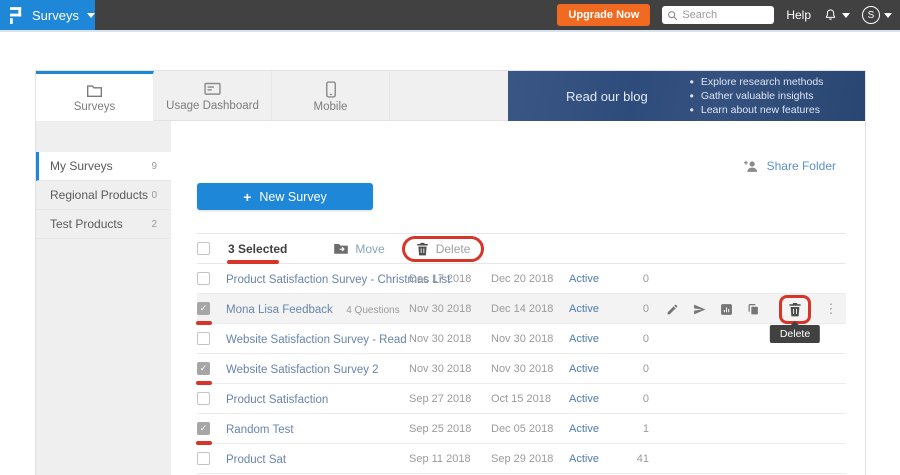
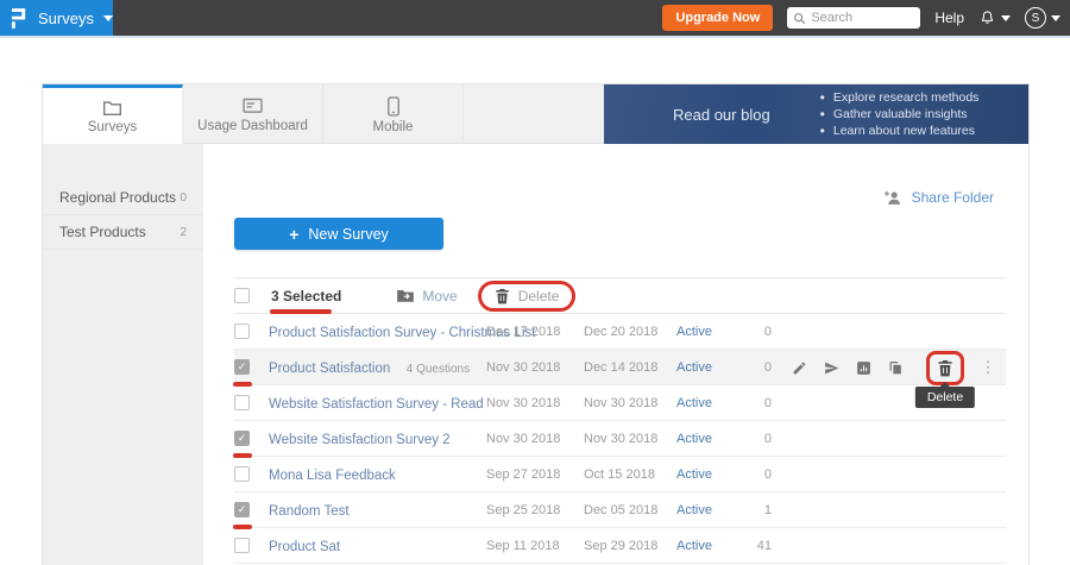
  Surveys
  Upgrade Now
  Search
  Help
  S
  Surveys
  Usage Dashboard
  Mobile
  Read our blog
  Explore research methods
  Gather valuable insights
  Learn about new features
- My Surveys
- 9
  Regional Products
  0
  Test Products
  2
  Share Folder
  +
  New Survey
  3 Selected
  Move
  Delete
  Product Satisfaction Survey - Christmas List
  Dec 17 2018
  Dec 20 2018
  Active
  0
  ✓
- Mona Lisa Feedback 4 Questions
+ Product Satisfaction 4 Questions
  Nov 30 2018
  Dec 14 2018
  Active
  0
  Delete
  ⋮
  Website Satisfaction Survey - Read
  Nov 30 2018
  Nov 30 2018
  Active
  0
  ✓
  Website Satisfaction Survey 2
  Nov 30 2018
  Nov 30 2018
  Active
  0
- Product Satisfaction
+ Mona Lisa Feedback
  Sep 27 2018
  Oct 15 2018
  Active
  0
  ✓
  Random Test
  Sep 25 2018
  Dec 05 2018
  Active
  1
  Product Sat
  Sep 11 2018
  Sep 29 2018
  Active
  41
